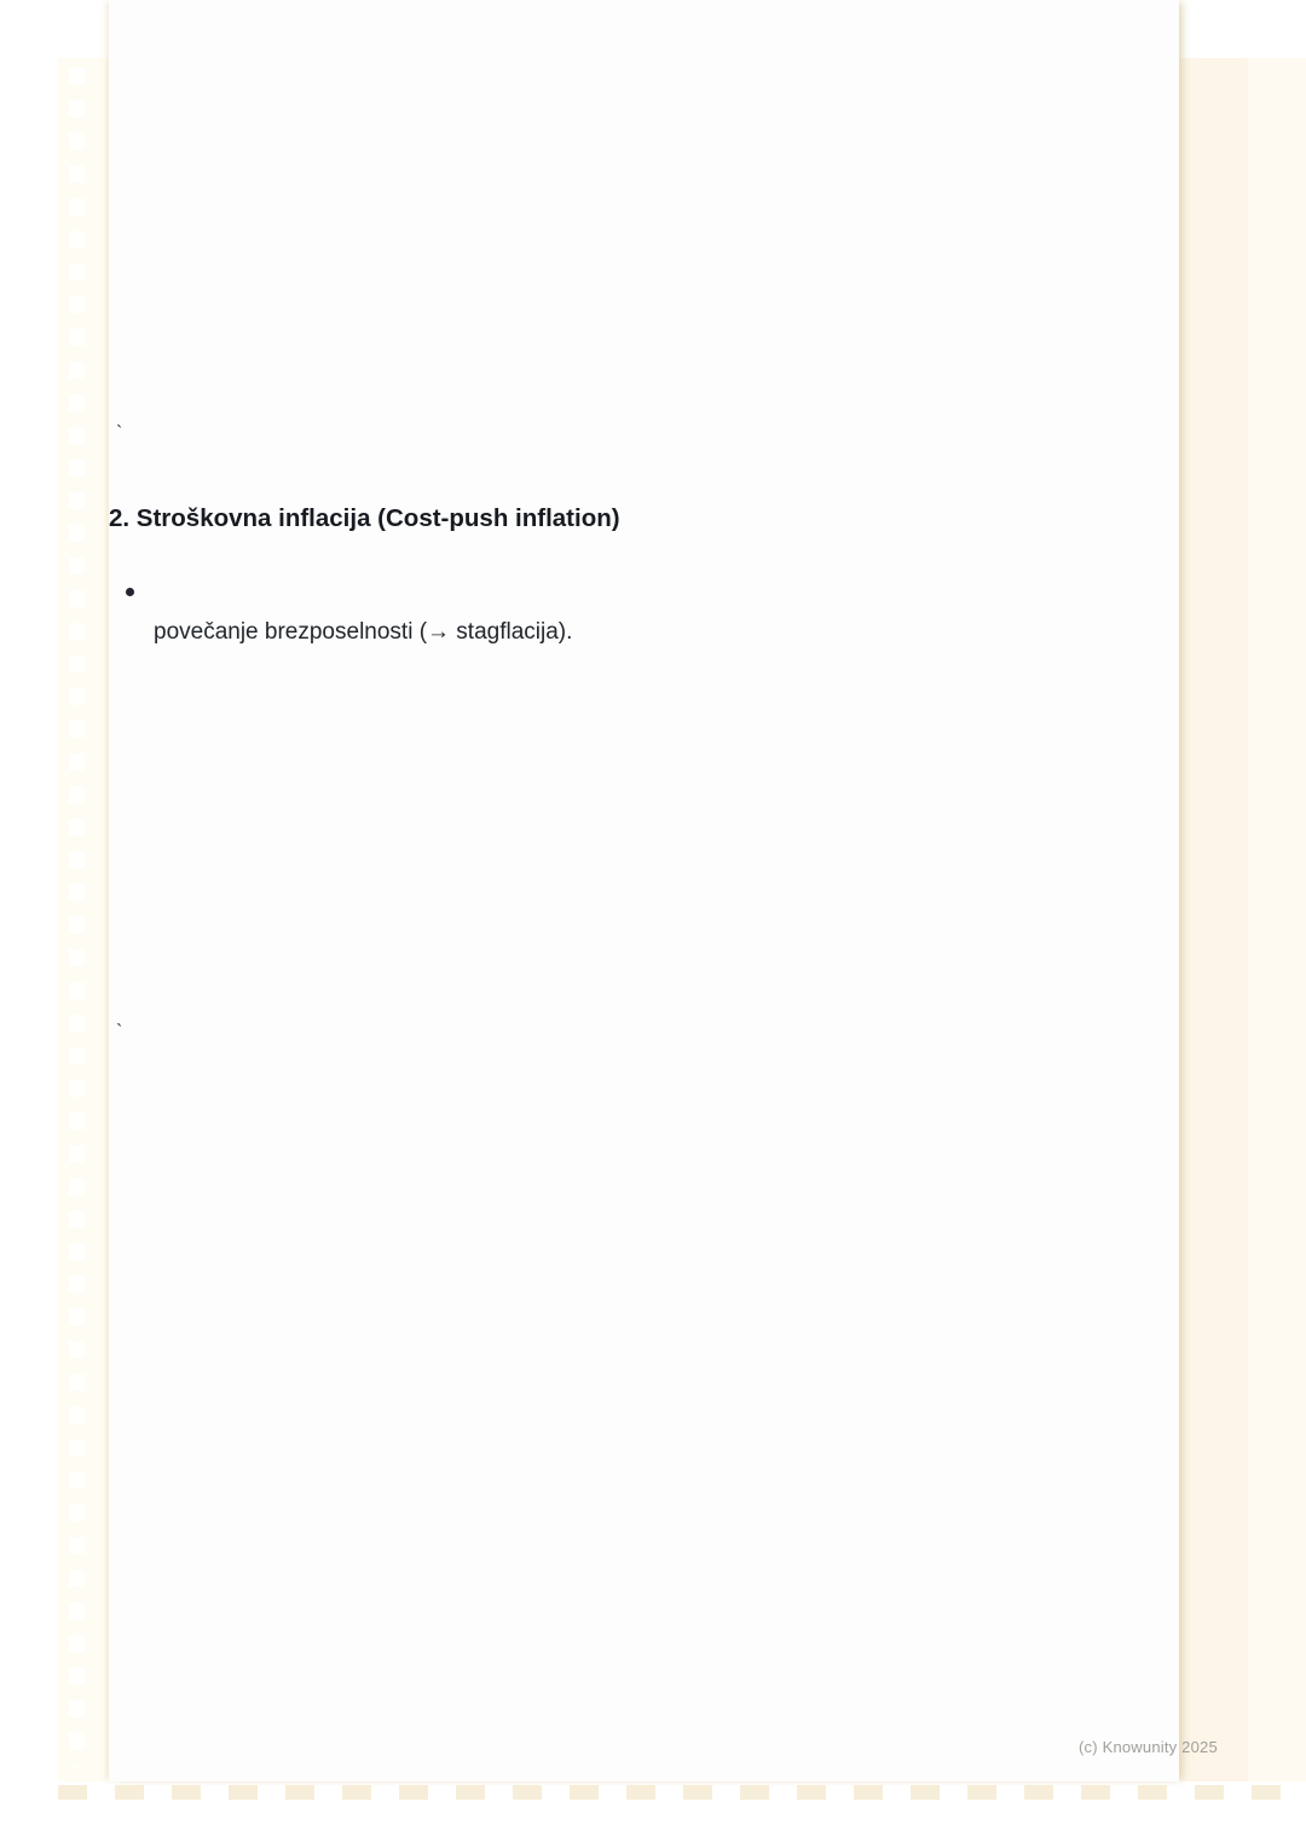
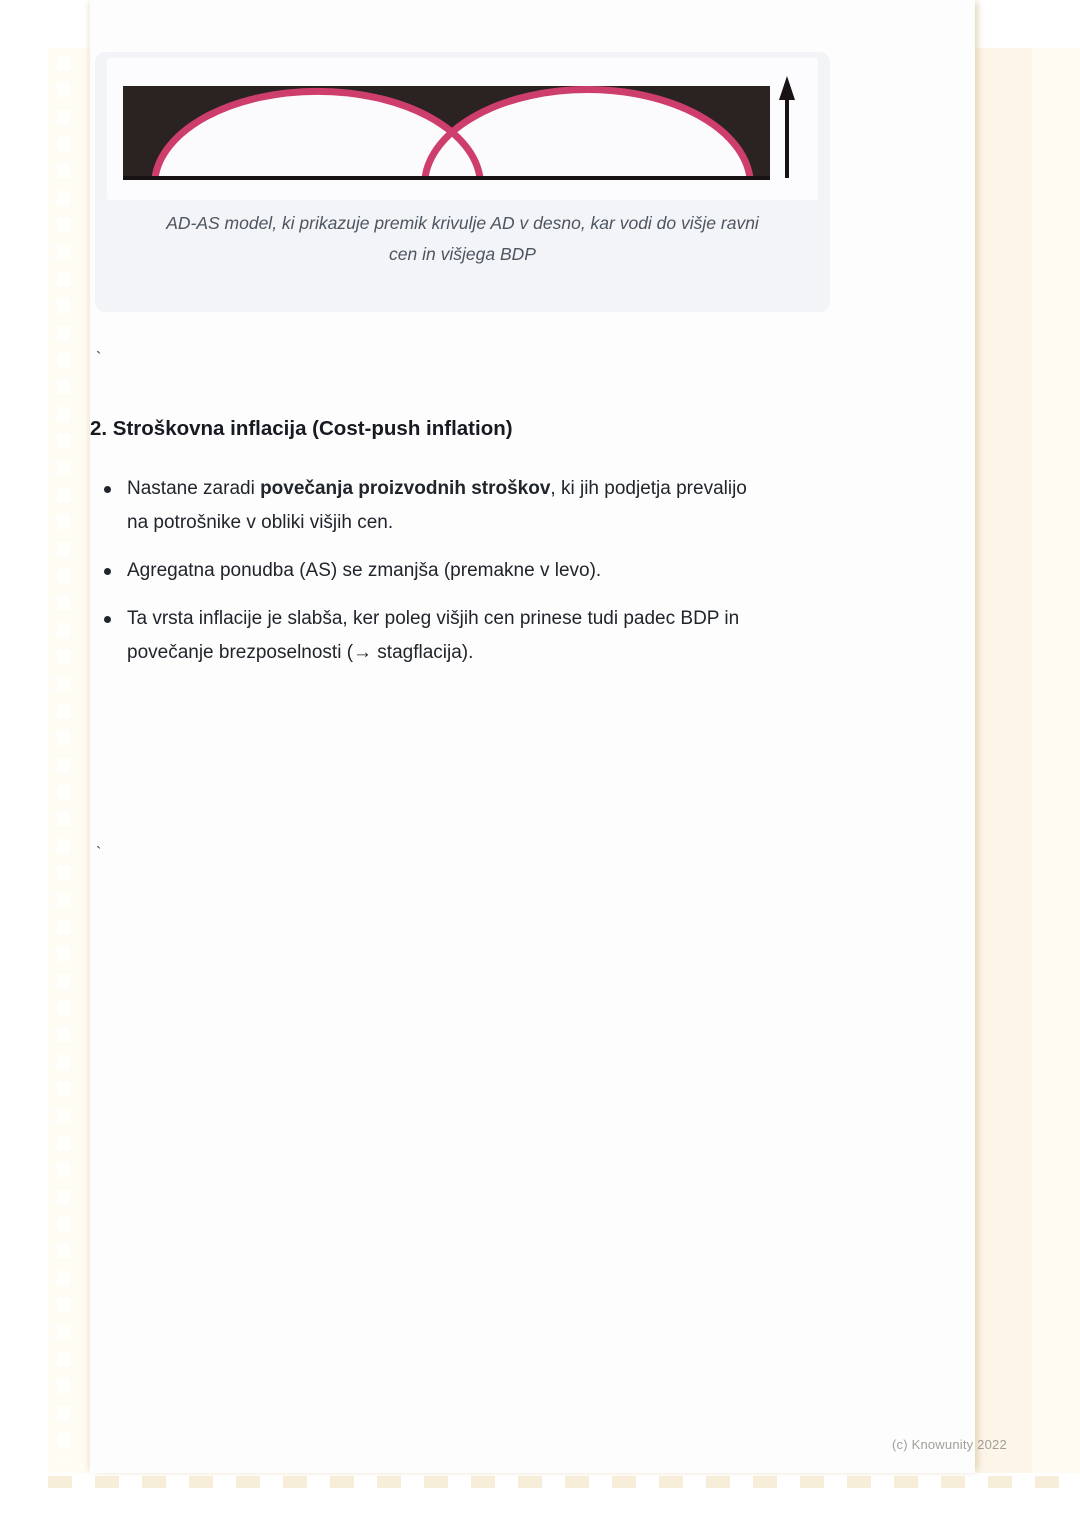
+ AD-AS model, ki prikazuje premik krivulje AD v desno, kar vodi do višje ravni
+ cen in višjega BDP
  `
  2. Stroškovna inflacija (Cost-push inflation)
+ Nastane zaradi povečanja proizvodnih stroškov, ki jih podjetja prevalijo
+ na potrošnike v obliki višjih cen.
+ Agregatna ponudba (AS) se zmanjša (premakne v levo).
+ Ta vrsta inflacije je slabša, ker poleg višjih cen prinese tudi padec BDP in
  povečanje brezposelnosti (→ stagflacija).
  `
- (c) Knowunity 2025
+ (c) Knowunity 2022
